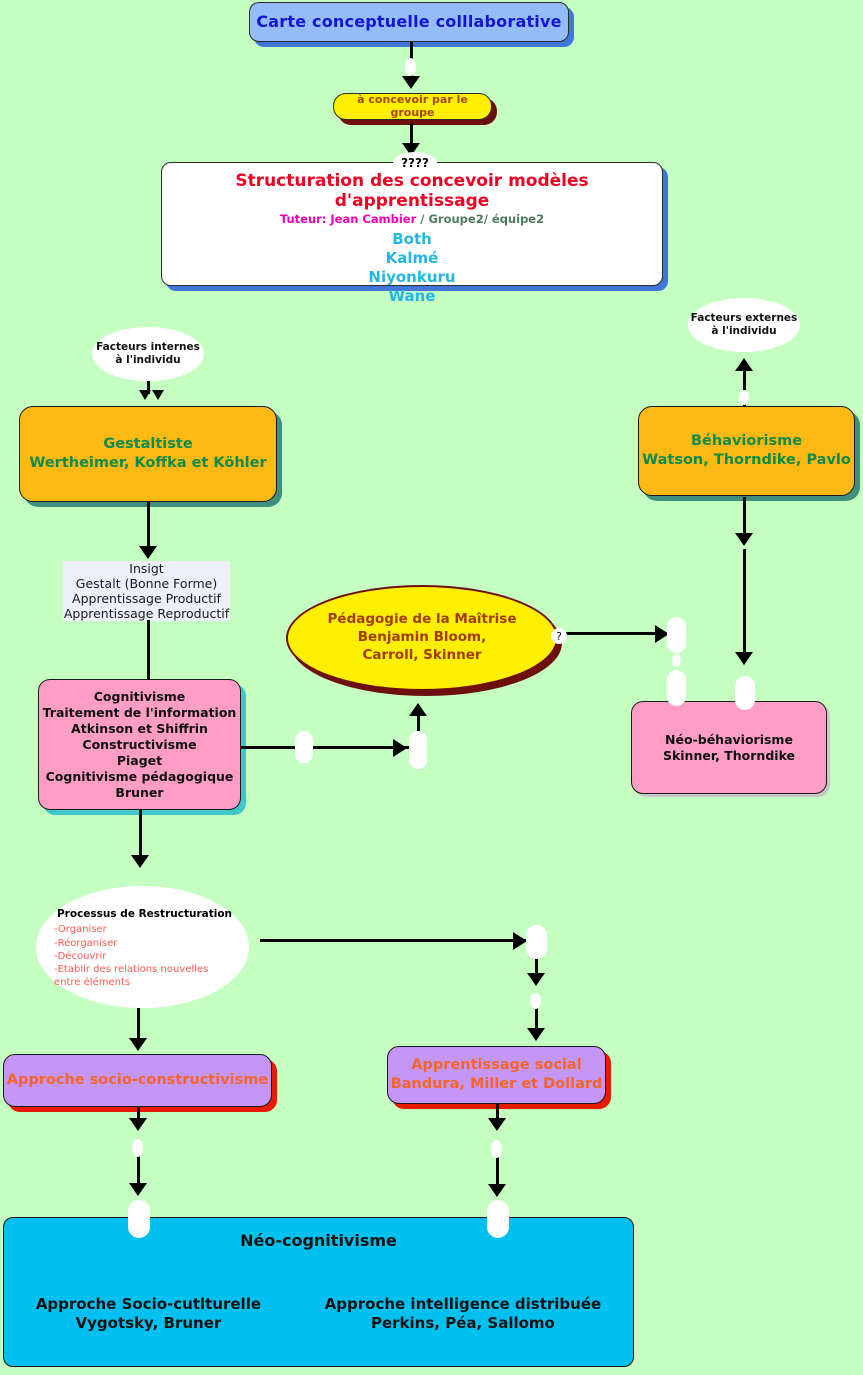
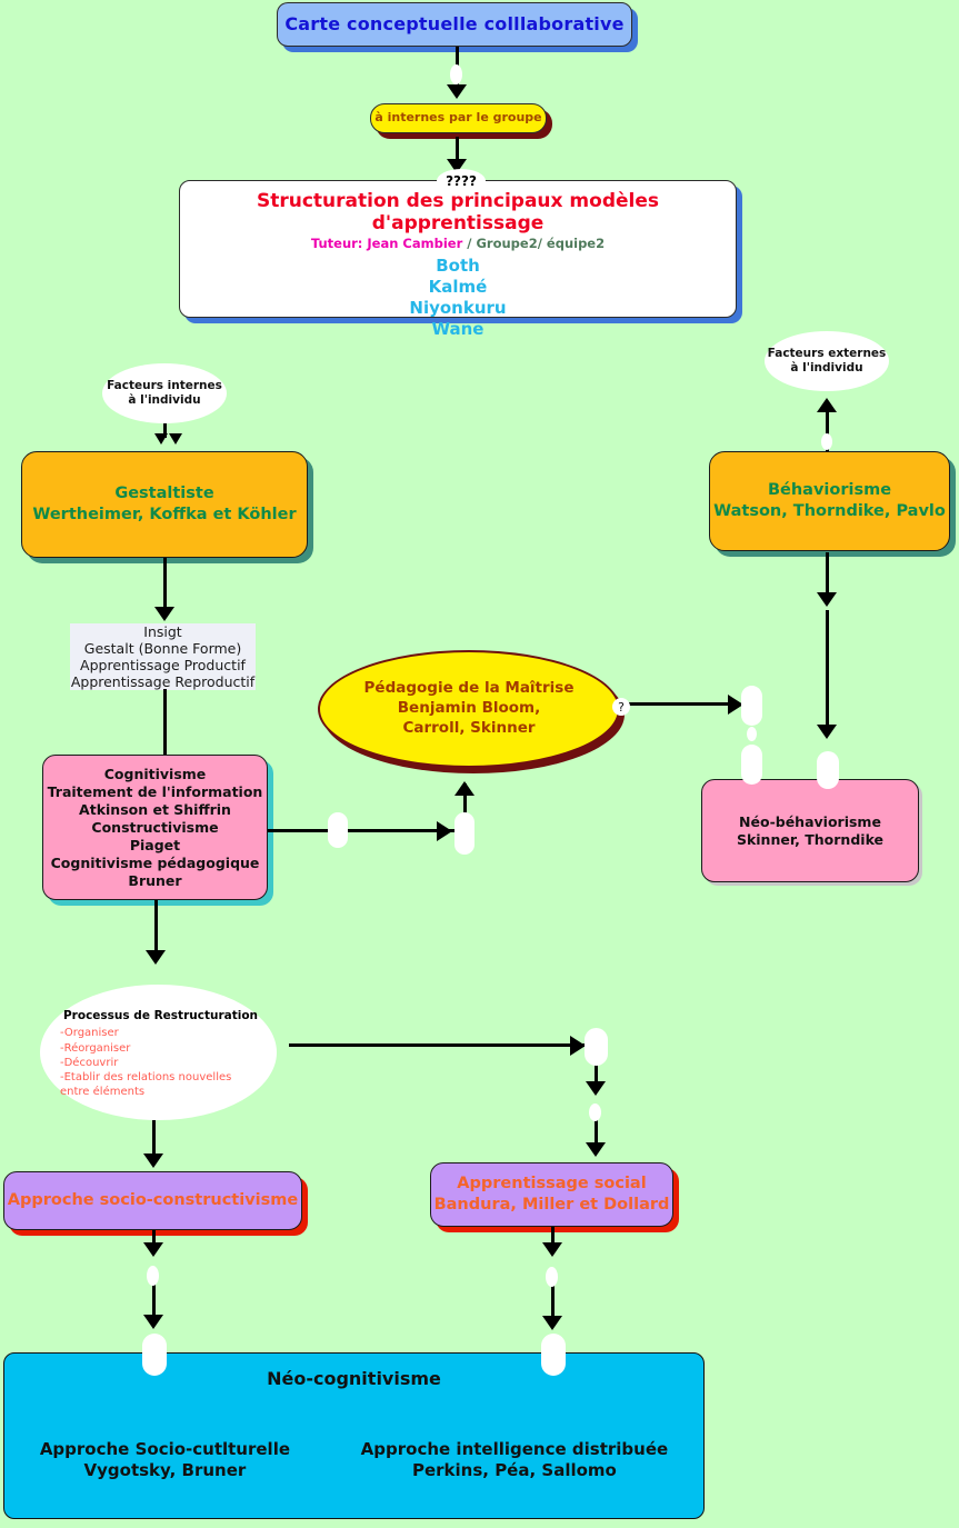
  Carte conceptuelle colllaborative
- à concevoir par le groupe
+ à internes par le groupe
  ????
- Structuration des concevoir modèles d'apprentissage
+ Structuration des principaux modèles d'apprentissage
  Tuteur: Jean Cambier / Groupe2/ équipe2
  Both
  Kalmé
  Niyonkuru
  Wane
  Facteurs internes
  à l'individu
  Gestaltiste
  Wertheimer, Koffka et Köhler
  Facteurs externes
  à l'individu
  Béhaviorisme
  Watson, Thorndike, Pavlo
  Insigt
  Gestalt (Bonne Forme)
  Apprentissage Productif
  Apprentissage Reproductif
  Cognitivisme
  Traitement de l'information
  Atkinson et Shiffrin
  Constructivisme
  Piaget
  Cognitivisme pédagogique
  Bruner
  Pédagogie de la Maîtrise
  Benjamin Bloom,
  Carroll, Skinner
  ?
  Néo-béhaviorisme
  Skinner, Thorndike
  Processus de Restructuration
  -Organiser
  -Réorganiser
  -Découvrir
  -Etablir des relations nouvelles
  entre éléments
  Approche socio-constructivisme
  Apprentissage social
  Bandura, Miller et Dollard
  Néo-cognitivisme
  Approche Socio-cutlturelle
  Vygotsky, Bruner
  Approche intelligence distribuée
  Perkins, Péa, Sallomo
